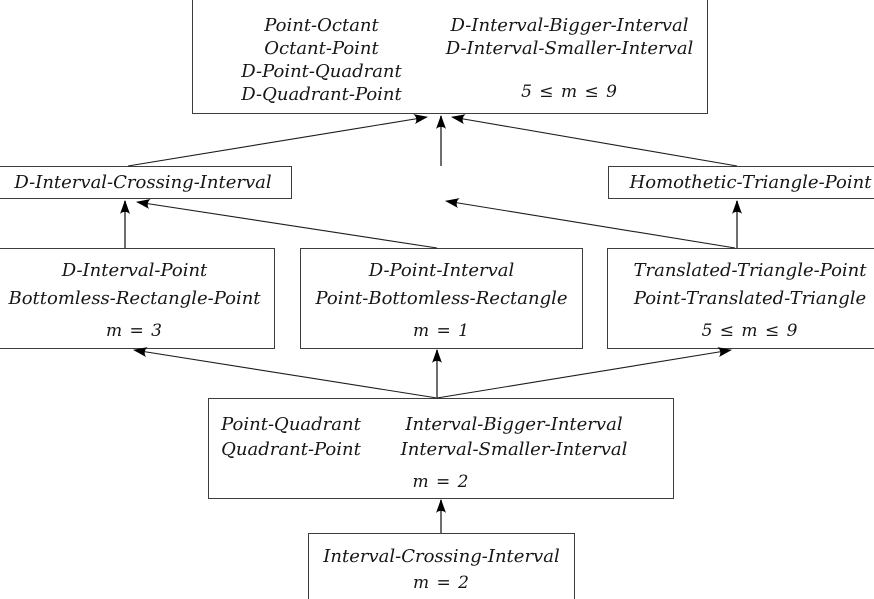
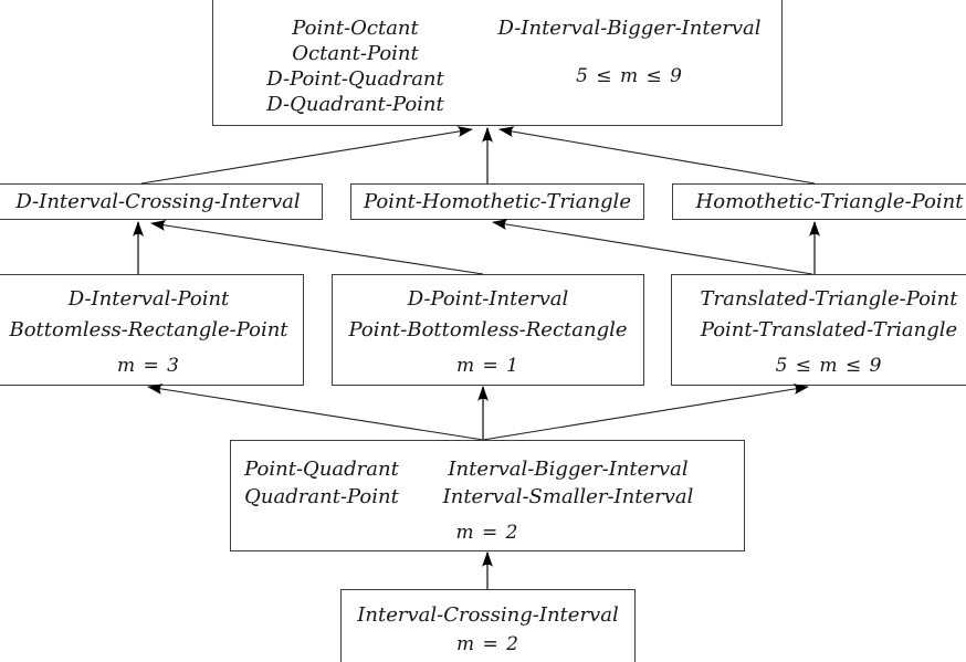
  Point-Octant
  Octant-Point
  D-Point-Quadrant
  D-Quadrant-Point
  D-Interval-Bigger-Interval
- D-Interval-Smaller-Interval
  5 ≤ m ≤ 9
  D-Interval-Crossing-Interval
+ Point-Homothetic-Triangle
  Homothetic-Triangle-Point
  D-Interval-Point
  Bottomless-Rectangle-Point
  m = 3
  D-Point-Interval
  Point-Bottomless-Rectangle
  m = 1
  Translated-Triangle-Point
  Point-Translated-Triangle
  5 ≤ m ≤ 9
  Point-Quadrant
  Quadrant-Point
  Interval-Bigger-Interval
  Interval-Smaller-Interval
  m = 2
  Interval-Crossing-Interval
  m = 2
